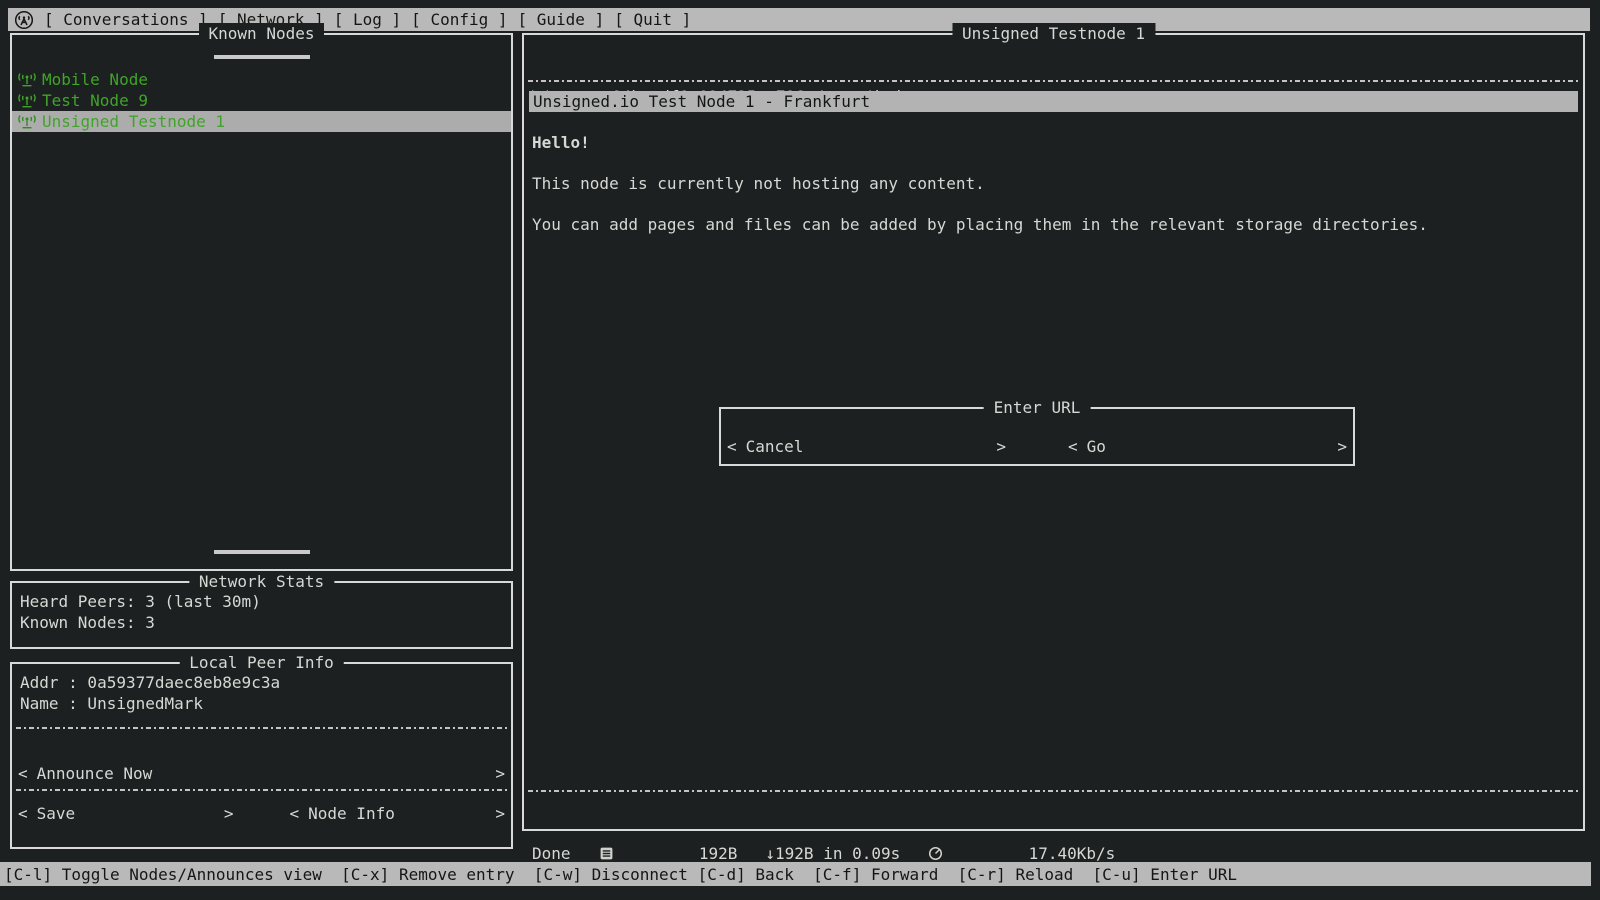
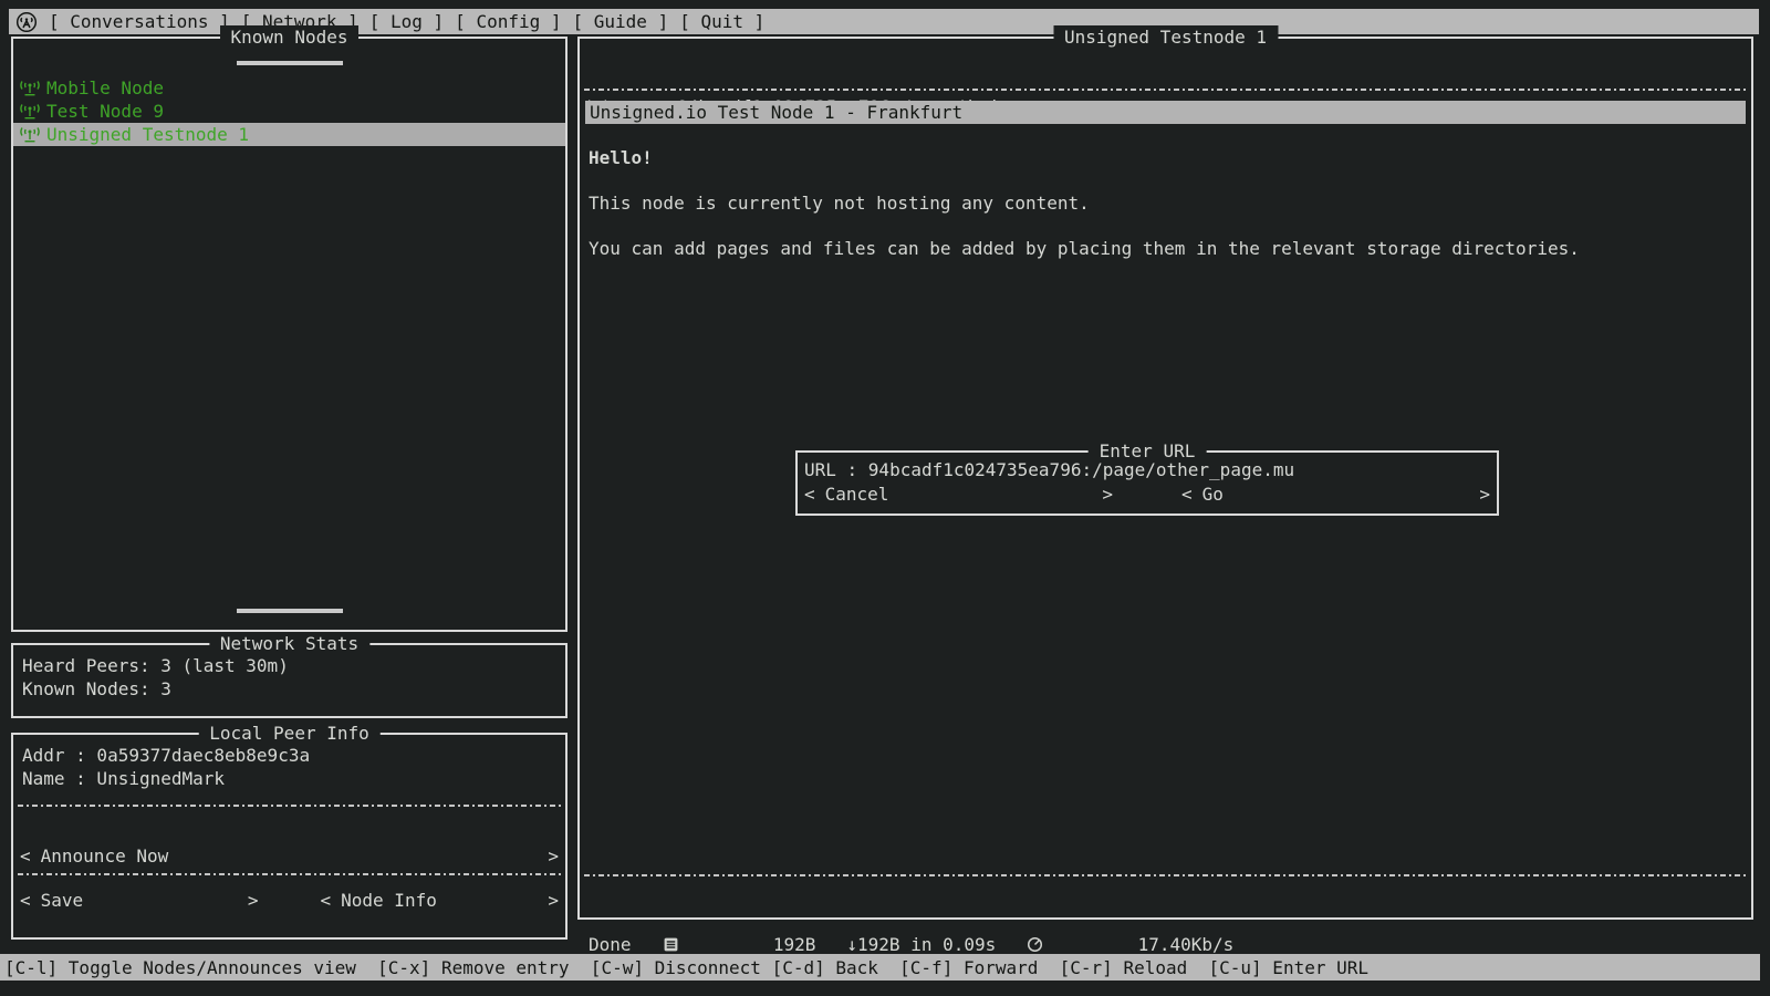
  [ Conversations ]
  [ Network ]
  [ Log ]
  [ Config ]
  [ Guide ]
  [ Quit ]
  Known Nodes
  Mobile Node
  Test Node 9
  Unsigned Testnode 1
  Network Stats
  Heard Peers: 3 (last 30m)
  Known Nodes: 3
  Local Peer Info
  Addr : 0a59377daec8eb8e9c3a
  Name : UnsignedMark
  <
  Announce Now
  >
  <
  Save
  >
  <
  Node Info
  >
  Unsigned Testnode 1
  Unsigned.io Test Node 1 - Frankfurt
  Hello!
  This node is currently not hosting any content.
  You can add pages and files can be added by placing them in the relevant storage directories.
  Enter URL
+ URL : 94bcadf1c024735ea796:/page/other_page.mu
  <
  Cancel
  >
  <
  Go
  >
  Done
  192B
  ↓192B in 0.09s
  17.40Kb/s
  [C-l] Toggle Nodes/Announces view [C-x] Remove entry [C-w] Disconnect [C-d] Back [C-f] Forward [C-r] Reload [C-u] Enter URL
